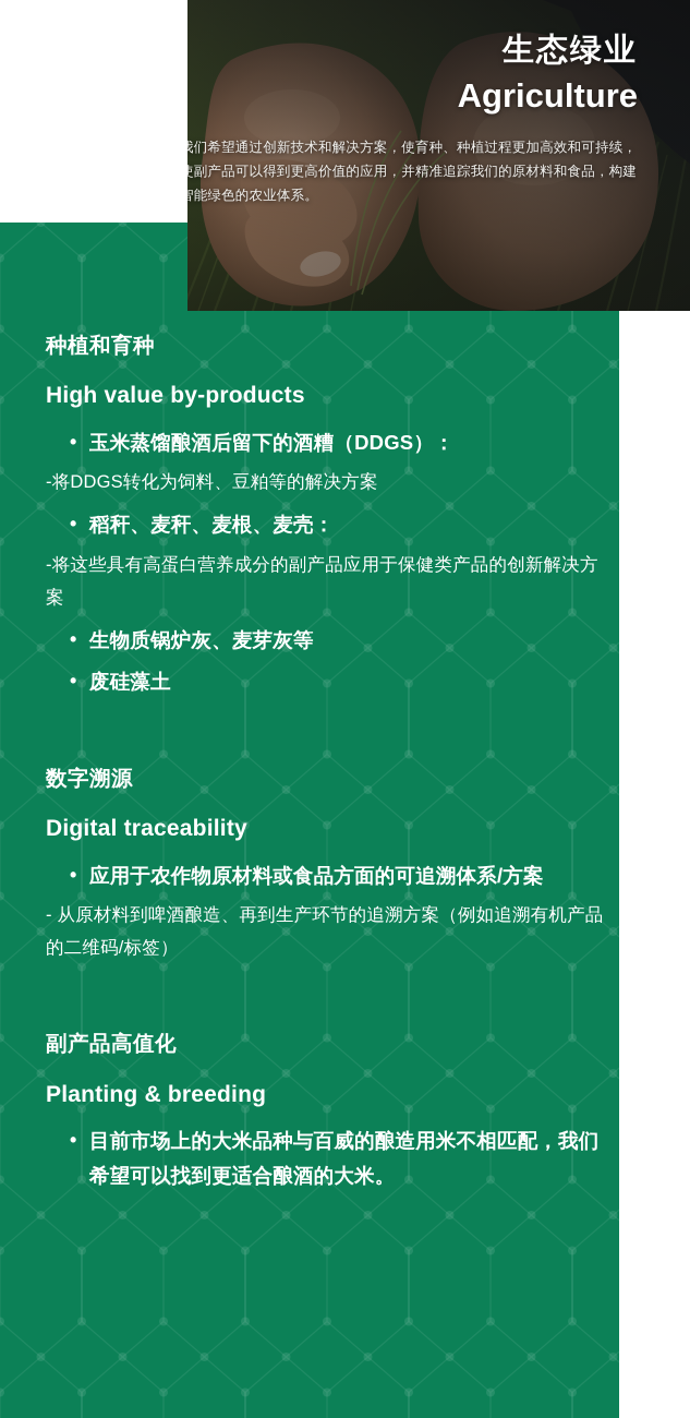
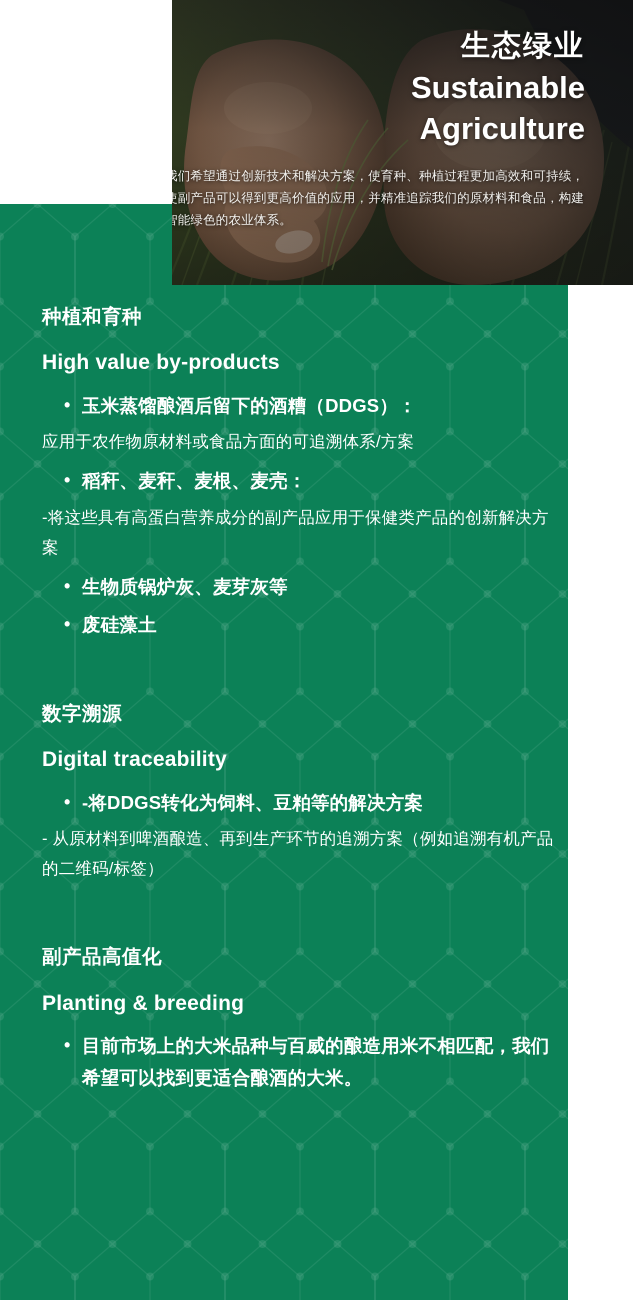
  生态绿业
+ Sustainable
  Agriculture
  我们希望通过创新技术和解决方案，使育种、种植过程更加高效和可持续，使副产品可以得到更高价值的应用，并精准追踪我们的原材料和食品，构建智能绿色的农业体系。
  种植和育种
  High value by-products
  玉米蒸馏酿酒后留下的酒糟（DDGS）：
- -将DDGS转化为饲料、豆粕等的解决方案
+ 应用于农作物原材料或食品方面的可追溯体系/方案
  稻秆、麦秆、麦根、麦壳：
  -将这些具有高蛋白营养成分的副产品应用于保健类产品的创新解决方案
  生物质锅炉灰、麦芽灰等
  废硅藻土
  数字溯源
  Digital traceability
- 应用于农作物原材料或食品方面的可追溯体系/方案
+ -将DDGS转化为饲料、豆粕等的解决方案
  - 从原材料到啤酒酿造、再到生产环节的追溯方案（例如追溯有机产品的二维码/标签）
  副产品高值化
  Planting & breeding
  目前市场上的大米品种与百威的酿造用米不相匹配，我们希望可以找到更适合酿酒的大米。
